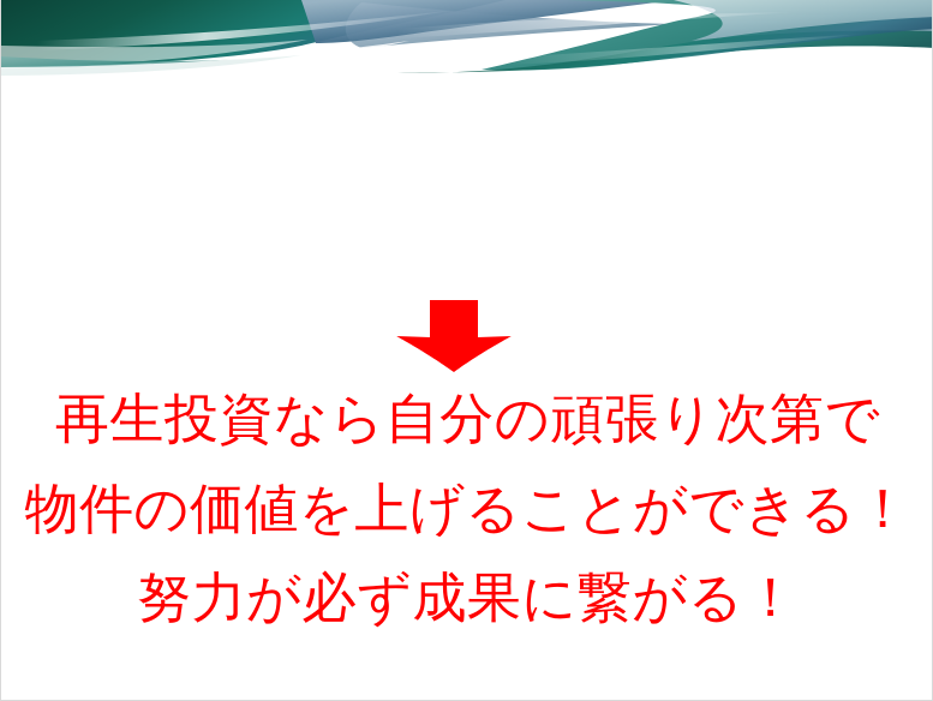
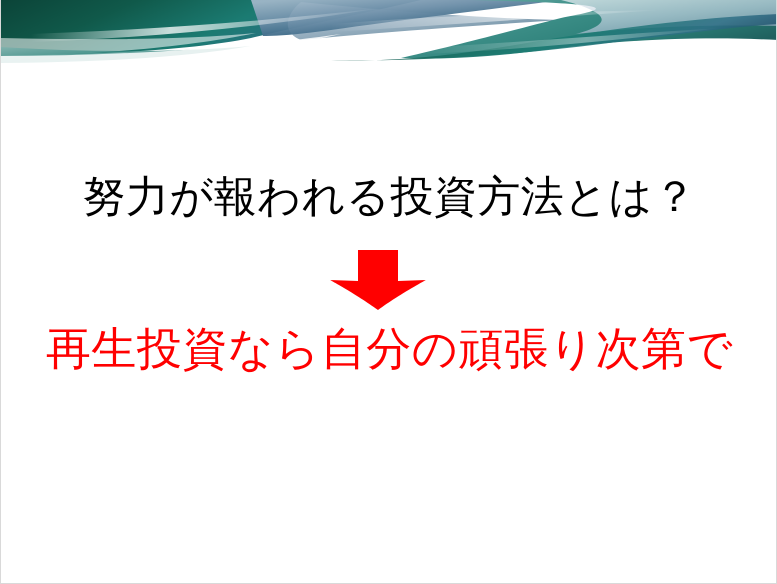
+ 努力が報われる投資方法とは？
  再生投資なら自分の頑張り次第で
- 物件の価値を上げることができる！
- 努力が必ず成果に繋がる！
